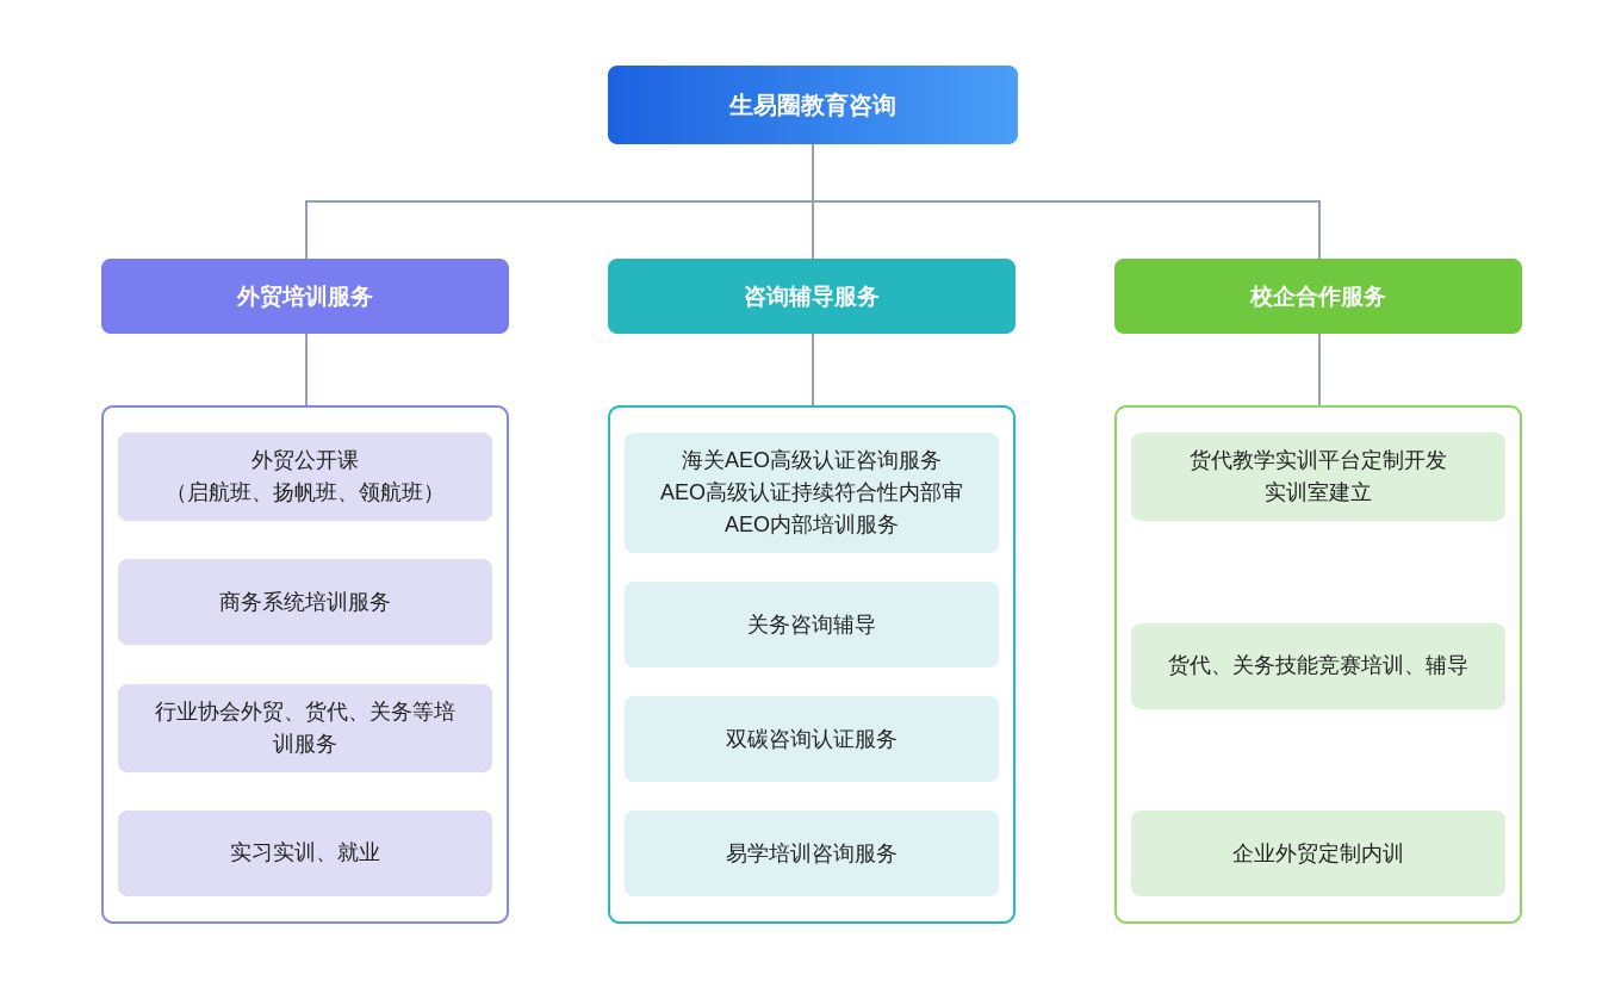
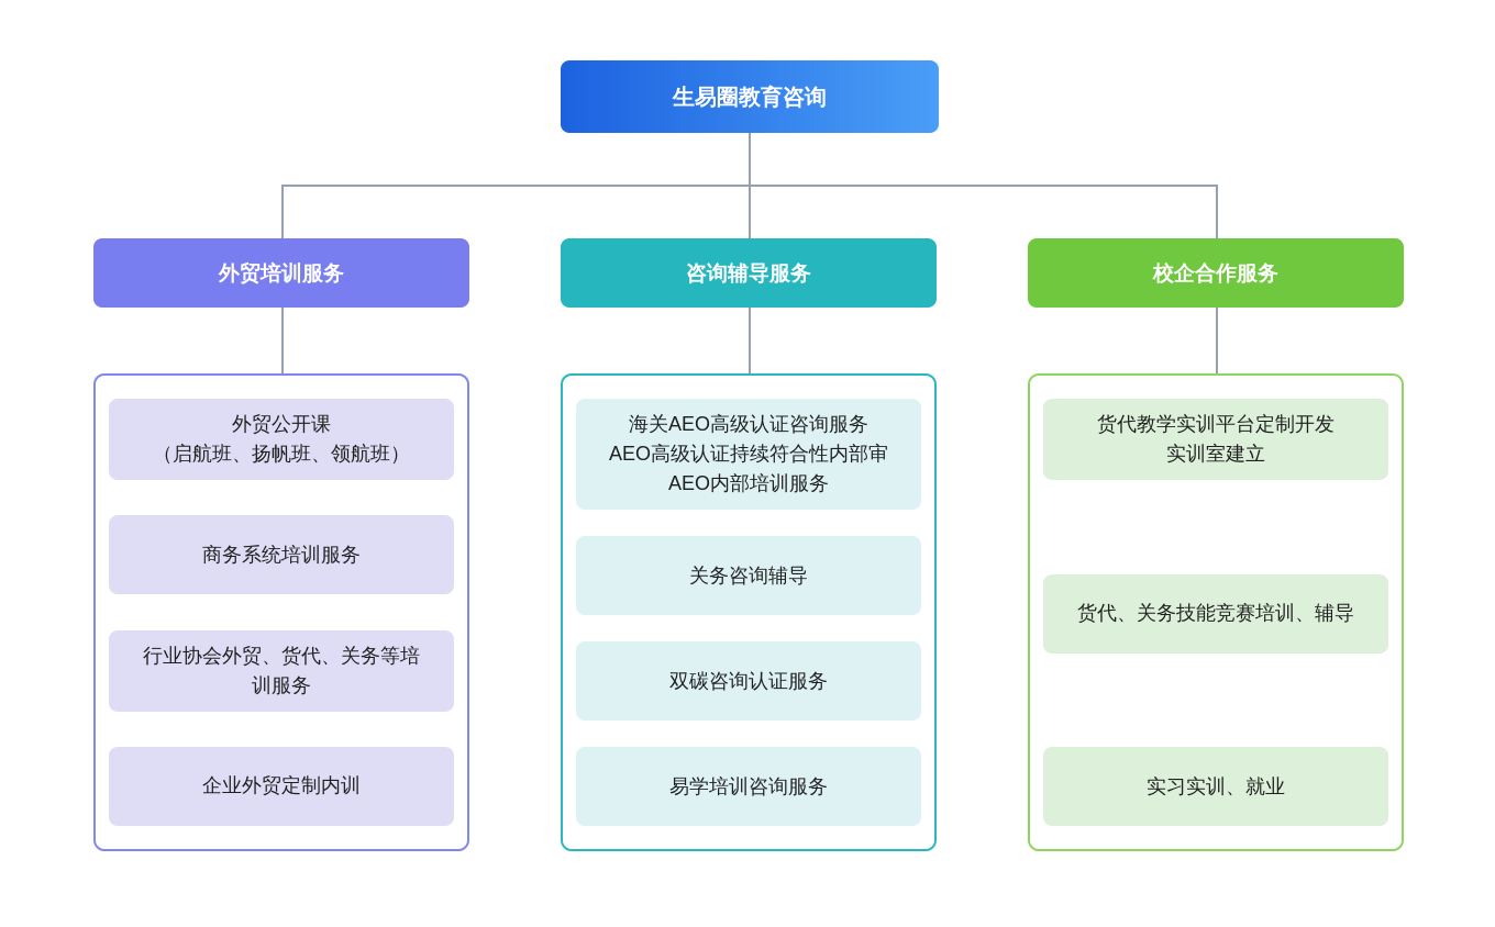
  生易圈教育咨询
  外贸培训服务
  外贸公开课
  （启航班、扬帆班、领航班）
  商务系统培训服务
  行业协会外贸、货代、关务等培训服务
- 实习实训、就业
+ 企业外贸定制内训
  咨询辅导服务
  海关AEO高级认证咨询服务
  AEO高级认证持续符合性内部审
  AEO内部培训服务
  关务咨询辅导
  双碳咨询认证服务
  易学培训咨询服务
  校企合作服务
  货代教学实训平台定制开发
  实训室建立
  货代、关务技能竞赛培训、辅导
- 企业外贸定制内训
+ 实习实训、就业
